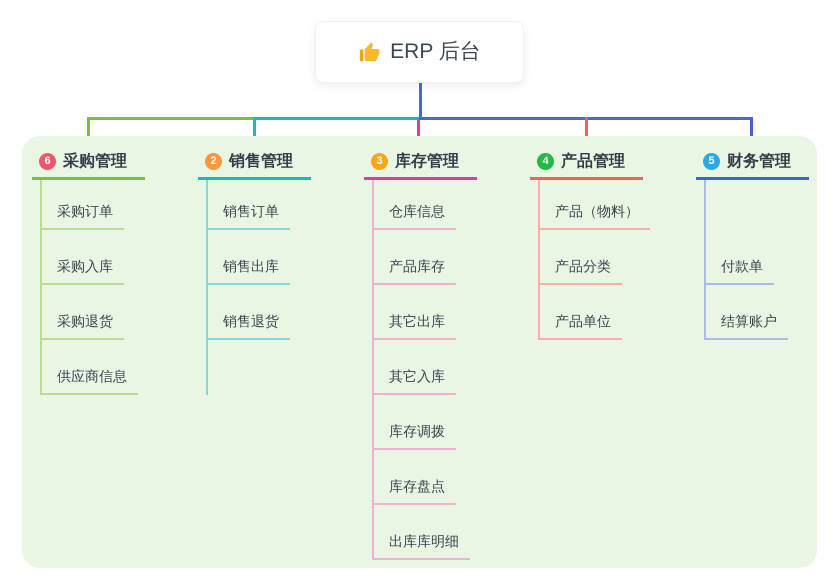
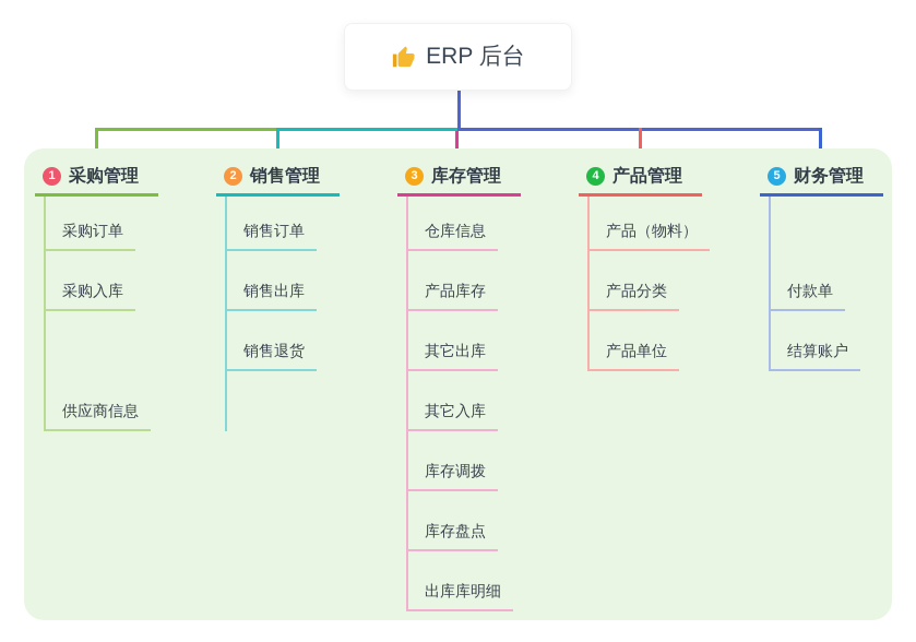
  ERP 后台
- 6
+ 1
  采购管理
  采购订单
  采购入库
- 采购退货
  供应商信息
  2
  销售管理
  销售订单
  销售出库
  销售退货
  3
  库存管理
  仓库信息
  产品库存
  其它出库
  其它入库
  库存调拨
  库存盘点
  出库库明细
  4
  产品管理
  产品（物料）
  产品分类
  产品单位
  5
  财务管理
  付款单
  结算账户
